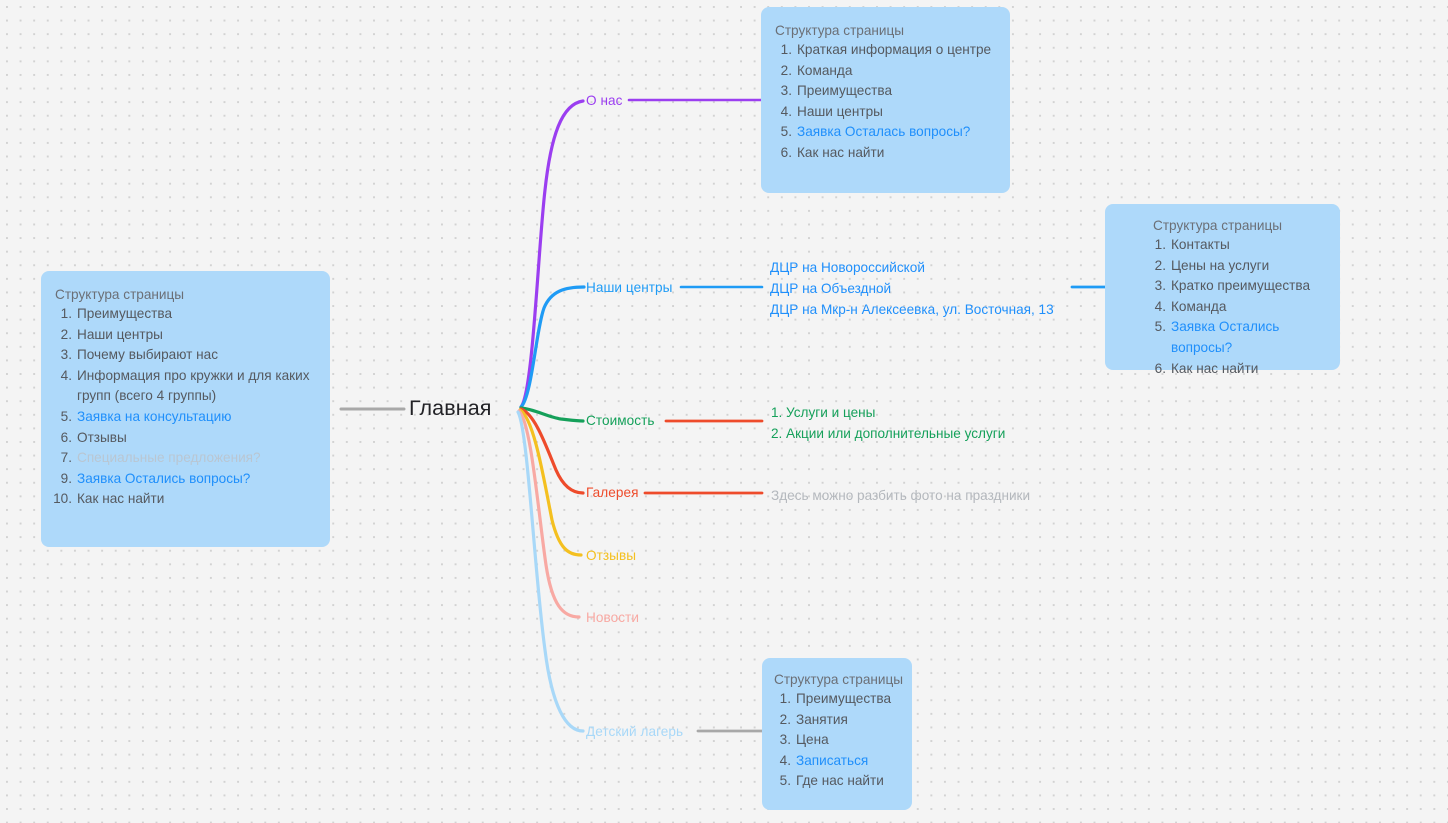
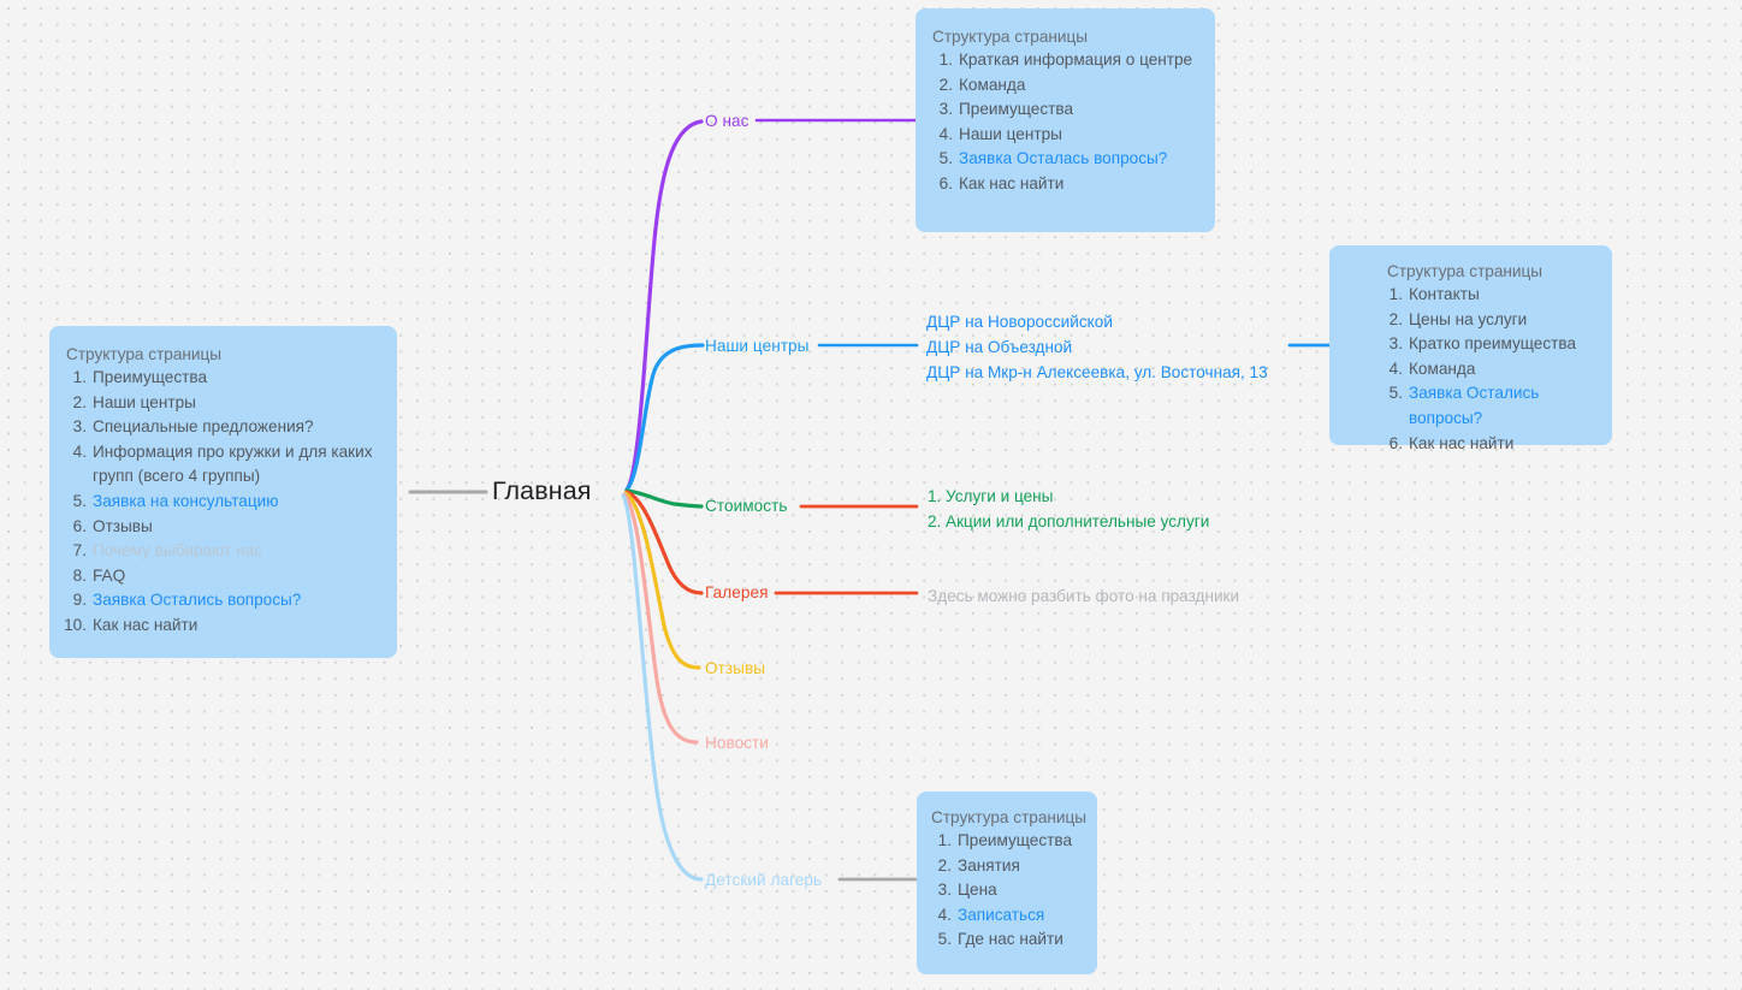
  Главная
  О нас
  Наши центры
  Стоимость
  Галерея
  Отзывы
  Новости
  Детский лагерь
  Структура страницы
  1.
  Преимущества
  2.
  Наши центры
  3.
- Почему выбирают нас
+ Специальные предложения?
  4.
  Информация про кружки и для каких групп (всего 4 группы)
  5.
  Заявка на консультацию
  6.
  Отзывы
  7.
- Специальные предложения?
+ Почему выбирают нас
+ 8.
+ FAQ
  9.
  Заявка Остались вопросы?
  10.
  Как нас найти
  Структура страницы
  1.
  Краткая информация о центре
  2.
  Команда
  3.
  Преимущества
  4.
  Наши центры
  5.
  Заявка Осталась вопросы?
  6.
  Как нас найти
  ДЦР на Новороссийской
  ДЦР на Объездной
  ДЦР на Мкр-н Алексеевка, ул. Восточная, 13
  Структура страницы
  1.
  Контакты
  2.
  Цены на услуги
  3.
  Кратко преимущества
  4.
  Команда
  5.
  Заявка Остались вопросы?
  6.
  Как нас найти
  1.
  Услуги и цены
  2.
  Акции или дополнительные услуги
  Здесь можно разбить фото на праздники
  Структура страницы
  1.
  Преимущества
  2.
  Занятия
  3.
  Цена
  4.
  Записаться
  5.
  Где нас найти
